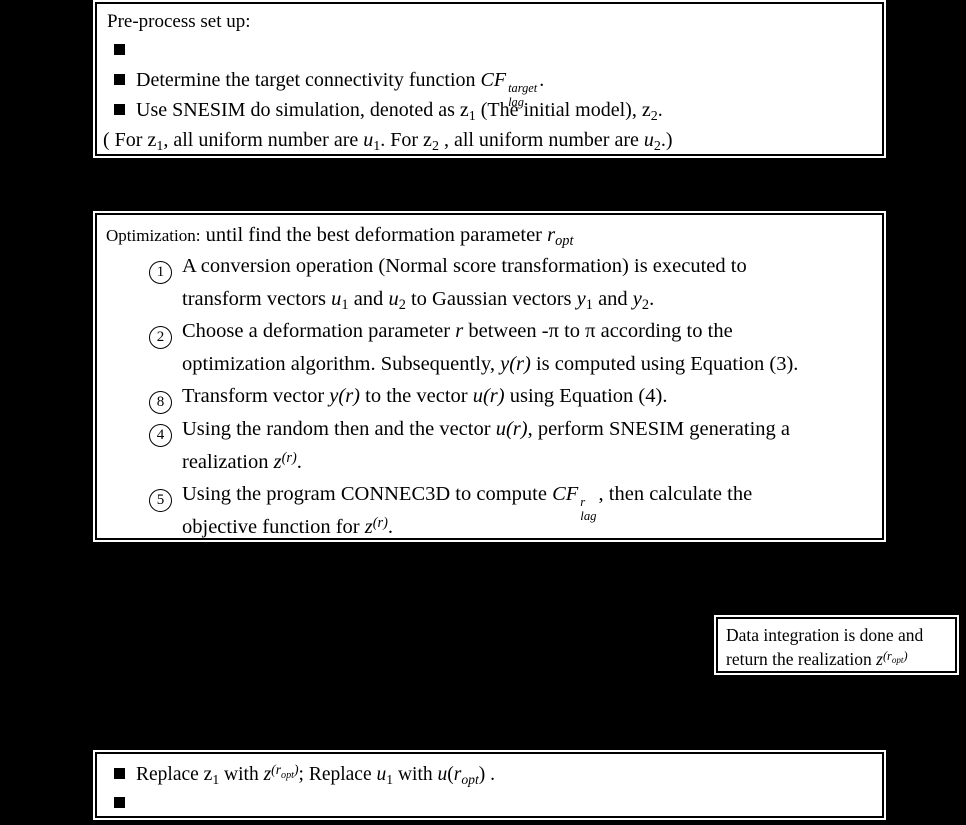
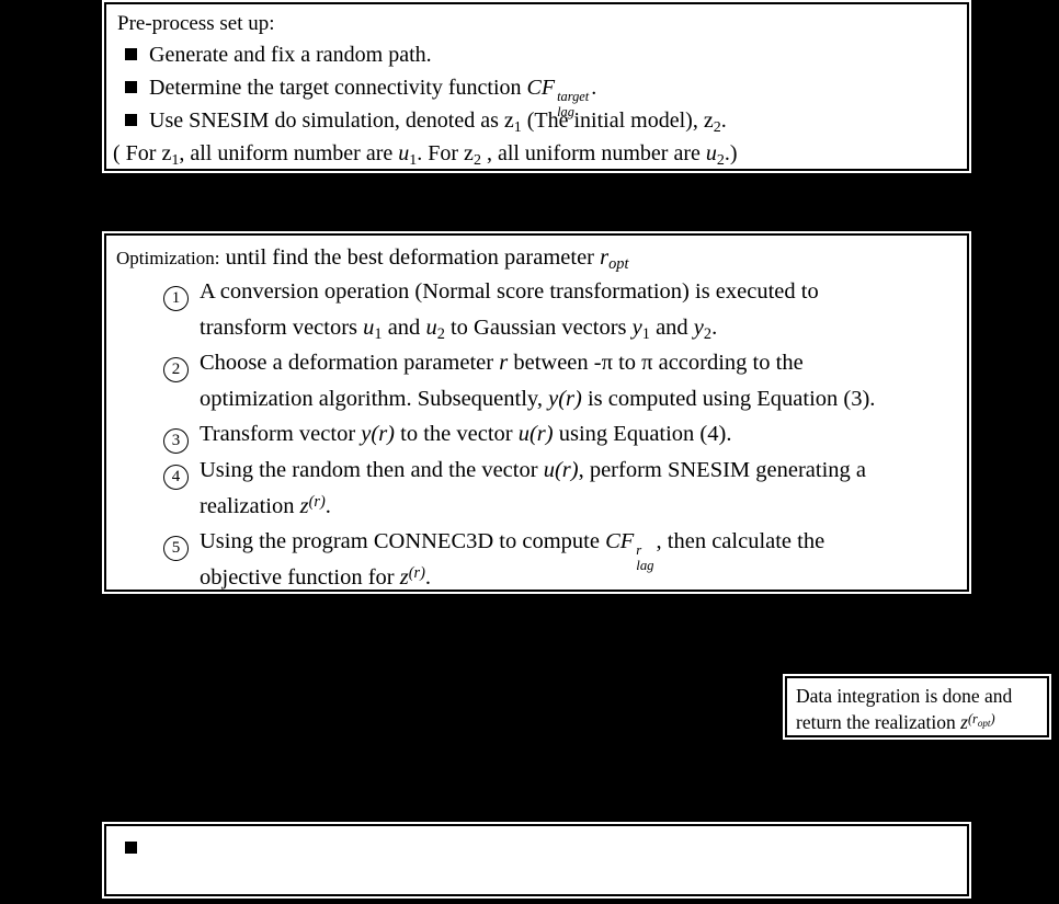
  Pre-process set up:
+ Generate and fix a random path.
  Determine the target connectivity function CF
  target
  lag
  .
  Use SNESIM do simulation, denoted as z1 (The initial model), z2.
  ( For z1, all uniform number are u1. For z2 , all uniform number are u2.)
  Optimization: until find the best deformation parameter ropt
  1 A conversion operation (Normal score transformation) is executed to
  transform vectors u1 and u2 to Gaussian vectors y1 and y2.
  2 Choose a deformation parameter r between -π to π according to the
  optimization algorithm. Subsequently, y(r) is computed using Equation (3).
- 8 Transform vector y(r) to the vector u(r) using Equation (4).
+ 3 Transform vector y(r) to the vector u(r) using Equation (4).
  4 Using the random then and the vector u(r), perform SNESIM generating a
  realization z(r).
  5 Using the program CONNEC3D to compute CF
  r
  lag
  , then calculate the
  objective function for z(r).
  Data integration is done and
  return the realization z(ropt)
- Replace z1 with z(ropt); Replace u1 with u(ropt) .
